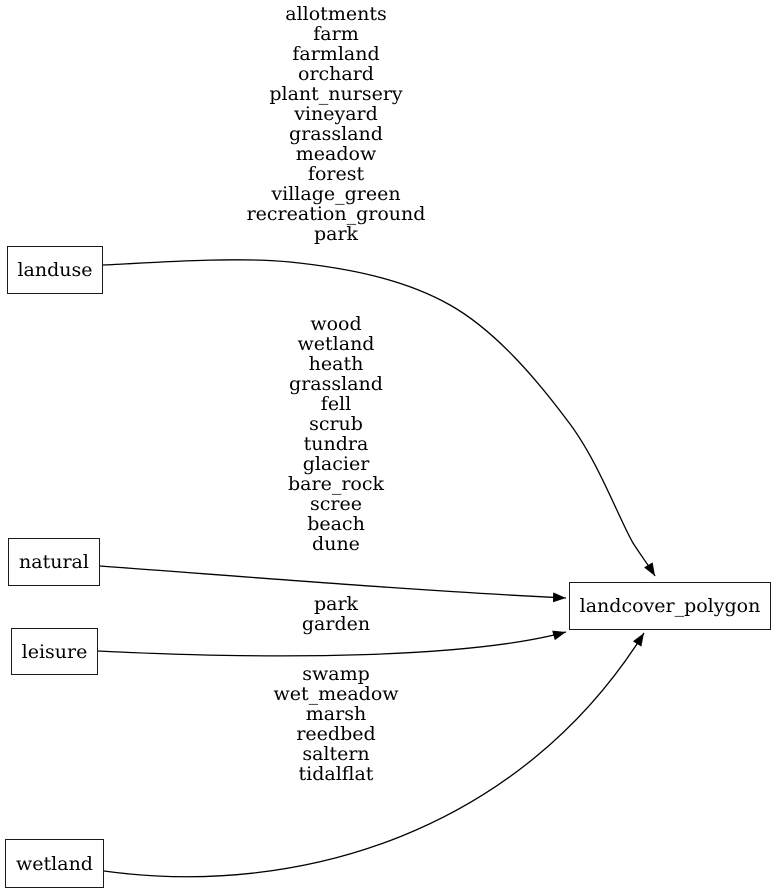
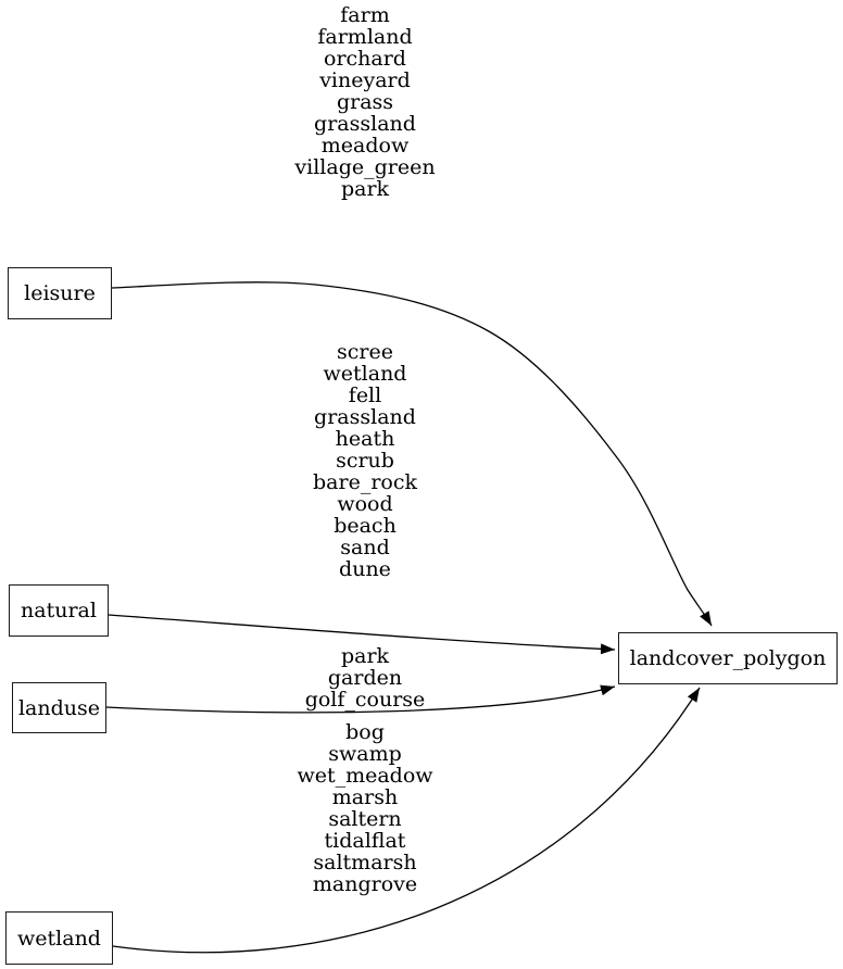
- allotments
  farm
  farmland
  orchard
- plant_nursery
  vineyard
+ grass
  grassland
  meadow
- forest
  village_green
- recreation_ground
  park
- wood
+ scree
  wetland
- heath
+ fell
  grassland
- fell
+ heath
  scrub
- tundra
- glacier
  bare_rock
- scree
+ wood
  beach
+ sand
  dune
  park
  garden
+ golf_course
+ bog
  swamp
  wet_meadow
  marsh
- reedbed
  saltern
  tidalflat
+ saltmarsh
+ mangrove
- landuse
+ leisure
  natural
- leisure
+ landuse
  wetland
  landcover_polygon
